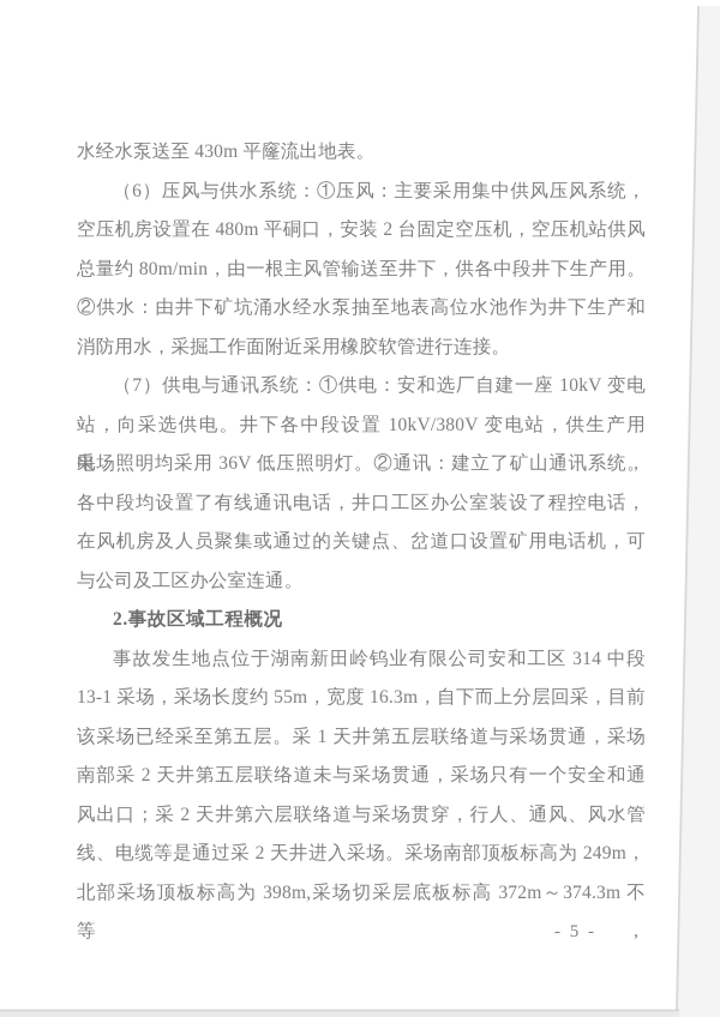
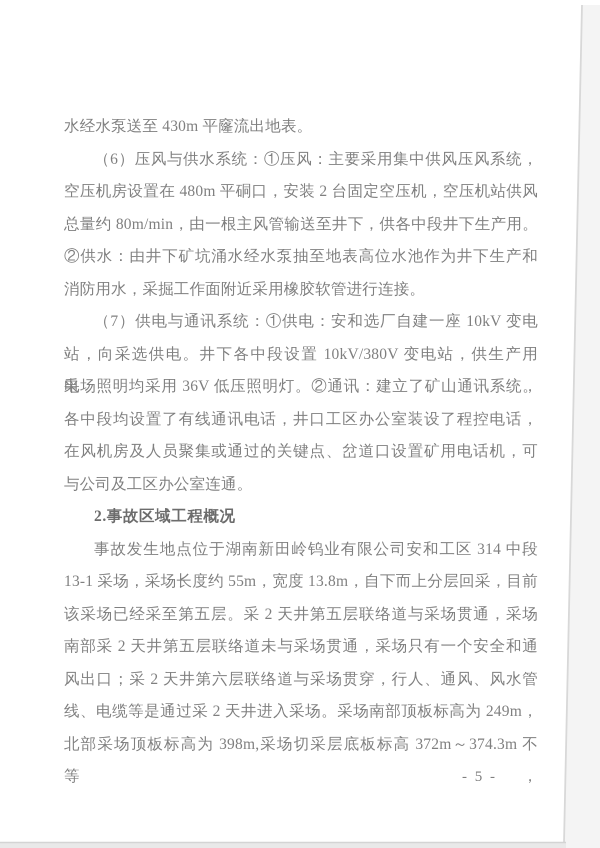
  水经水泵送至 430m 平窿流出地表。
  （6）压风与供水系统：①压风：主要采用集中供风压风系统，
  空压机房设置在 480m 平硐口，安装 2 台固定空压机，空压机站供风
  总量约 80m/min，由一根主风管输送至井下，供各中段井下生产用。
  ②供水：由井下矿坑涌水经水泵抽至地表高位水池作为井下生产和
  消防用水，采掘工作面附近采用橡胶软管进行连接。
  （7）供电与通讯系统：①供电：安和选厂自建一座 10kV 变电
  站，向采选供电。井下各中段设置 10kV/380V 变电站，供生产用电。
  采场照明均采用 36V 低压照明灯。②通讯：建立了矿山通讯系统，
  各中段均设置了有线通讯电话，井口工区办公室装设了程控电话，
  在风机房及人员聚集或通过的关键点、岔道口设置矿用电话机，可
  与公司及工区办公室连通。
  2.事故区域工程概况
  事故发生地点位于湖南新田岭钨业有限公司安和工区 314 中段
- 13-1 采场，采场长度约 55m，宽度 16.3m，自下而上分层回采，目前
+ 13-1 采场，采场长度约 55m，宽度 13.8m，自下而上分层回采，目前
- 该采场已经采至第五层。采 1 天井第五层联络道与采场贯通，采场
+ 该采场已经采至第五层。采 2 天井第五层联络道与采场贯通，采场
  南部采 2 天井第五层联络道未与采场贯通，采场只有一个安全和通
  风出口；采 2 天井第六层联络道与采场贯穿，行人、通风、风水管
  线、电缆等是通过采 2 天井进入采场。采场南部顶板标高为 249m，
  北部采场顶板标高为 398m,采场切采层底板标高 372m～374.3m 不等，
  - 5 -
